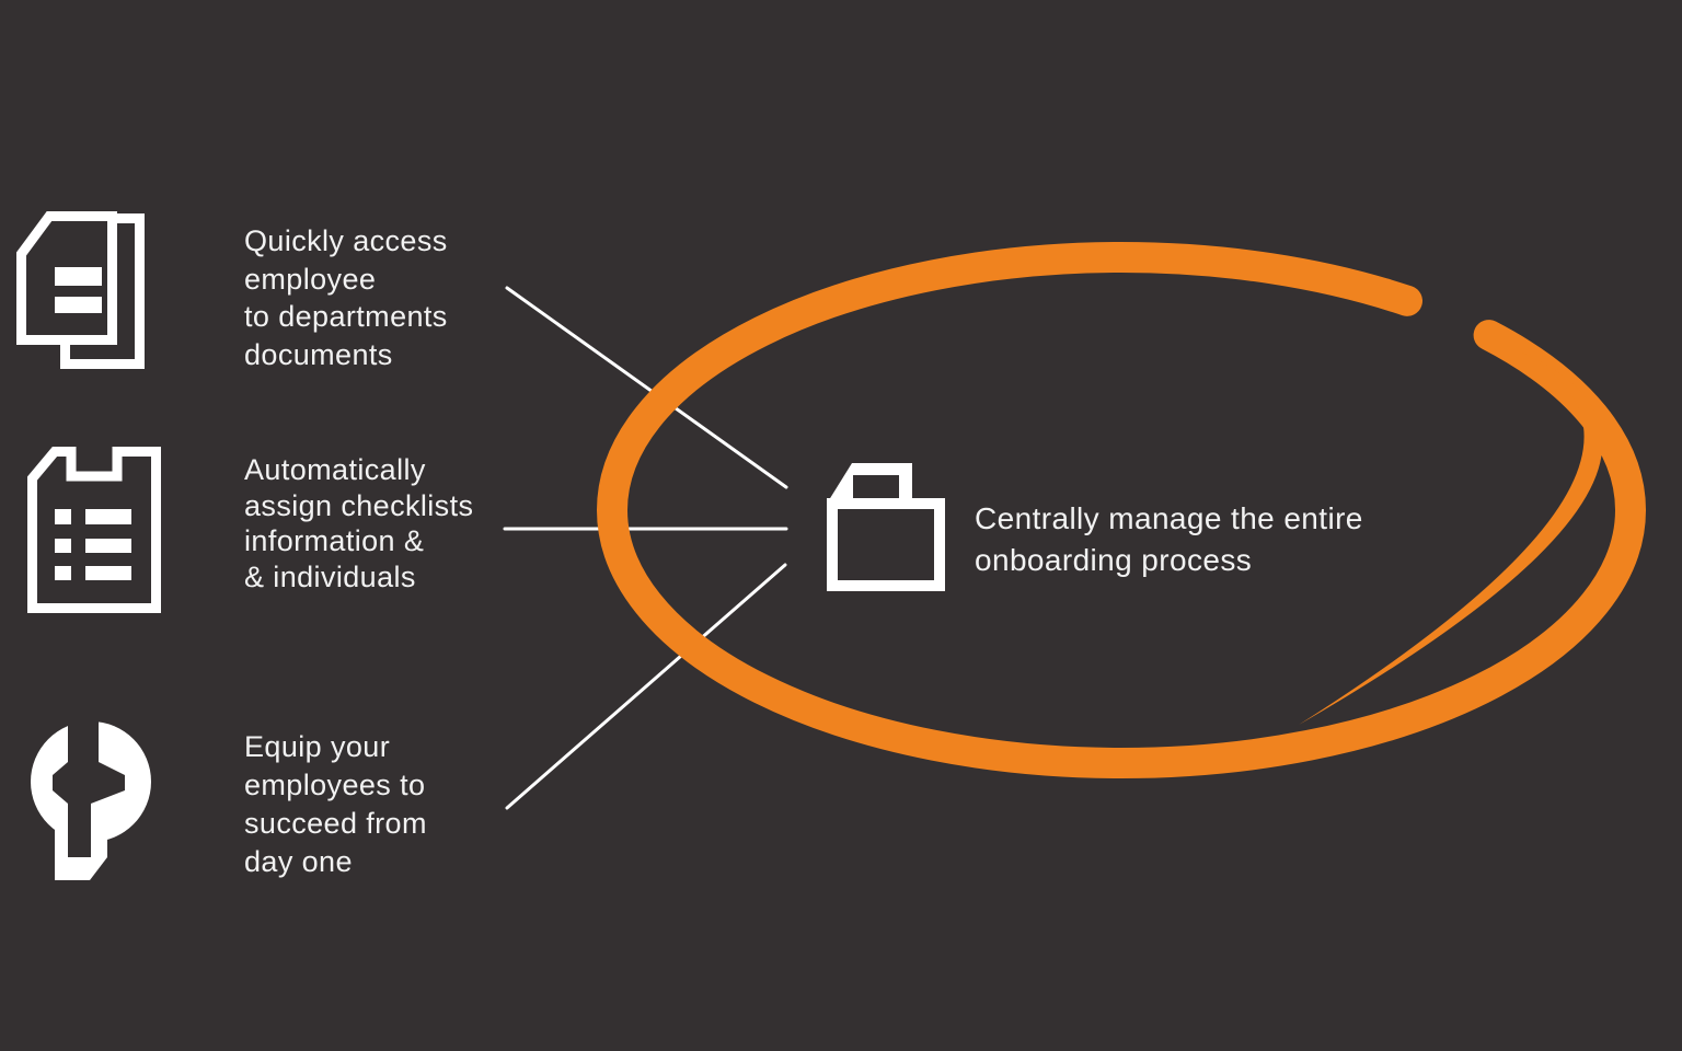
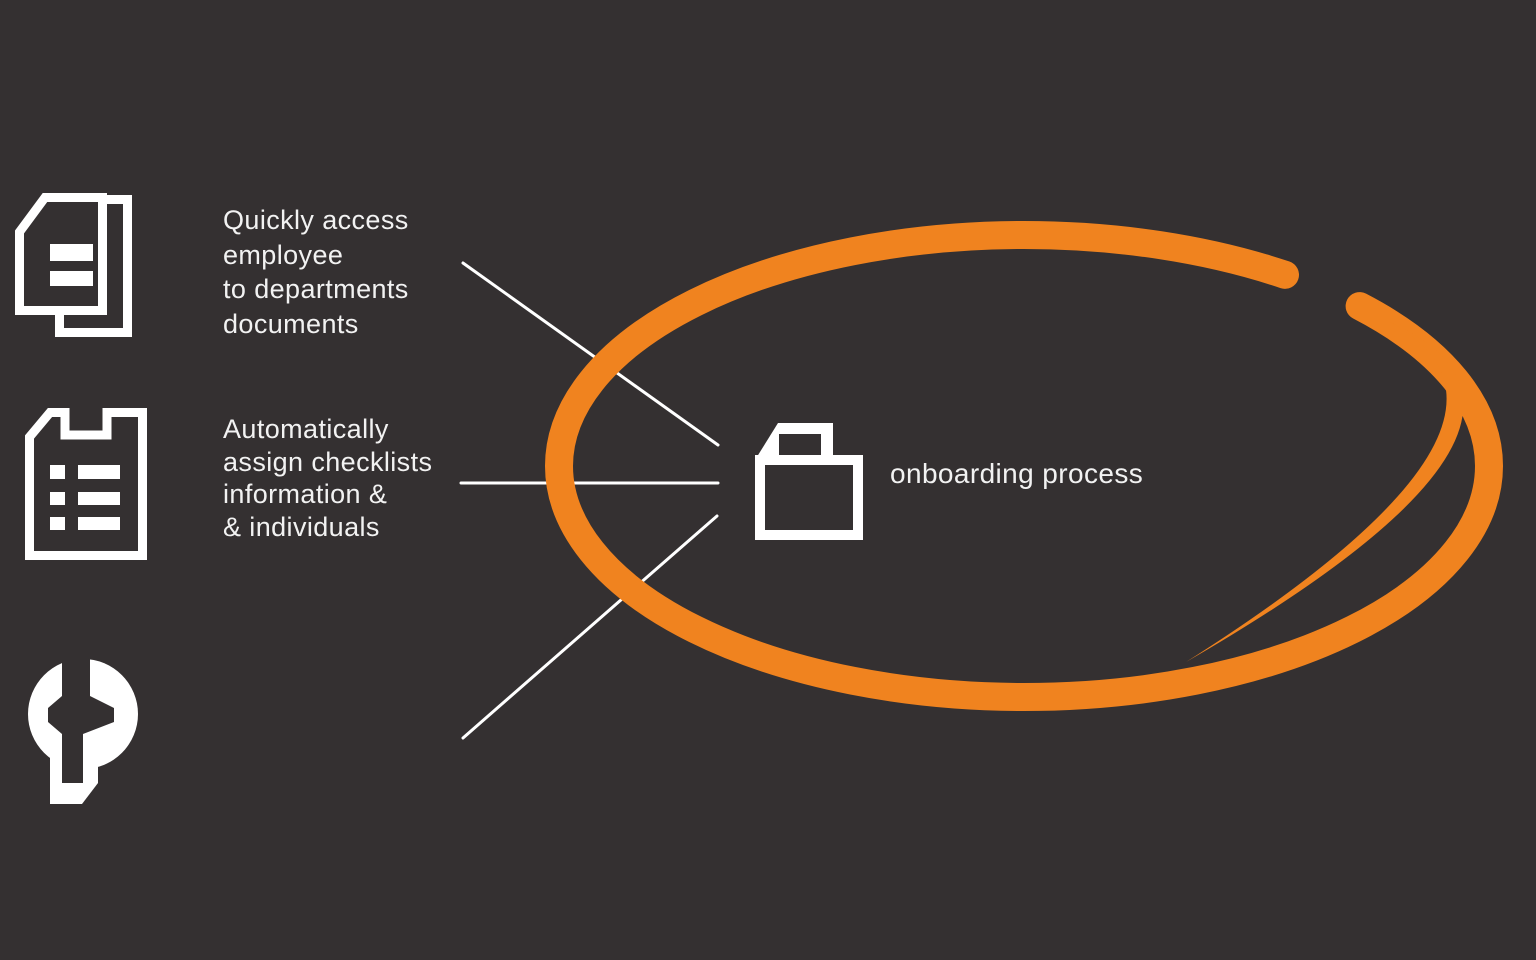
  Quickly access
  employee
  to departments
  documents
  Automatically
  assign checklists
  information &
  & individuals
- Equip your
- employees to
- succeed from
- day one
- Centrally manage the entire
  onboarding process
